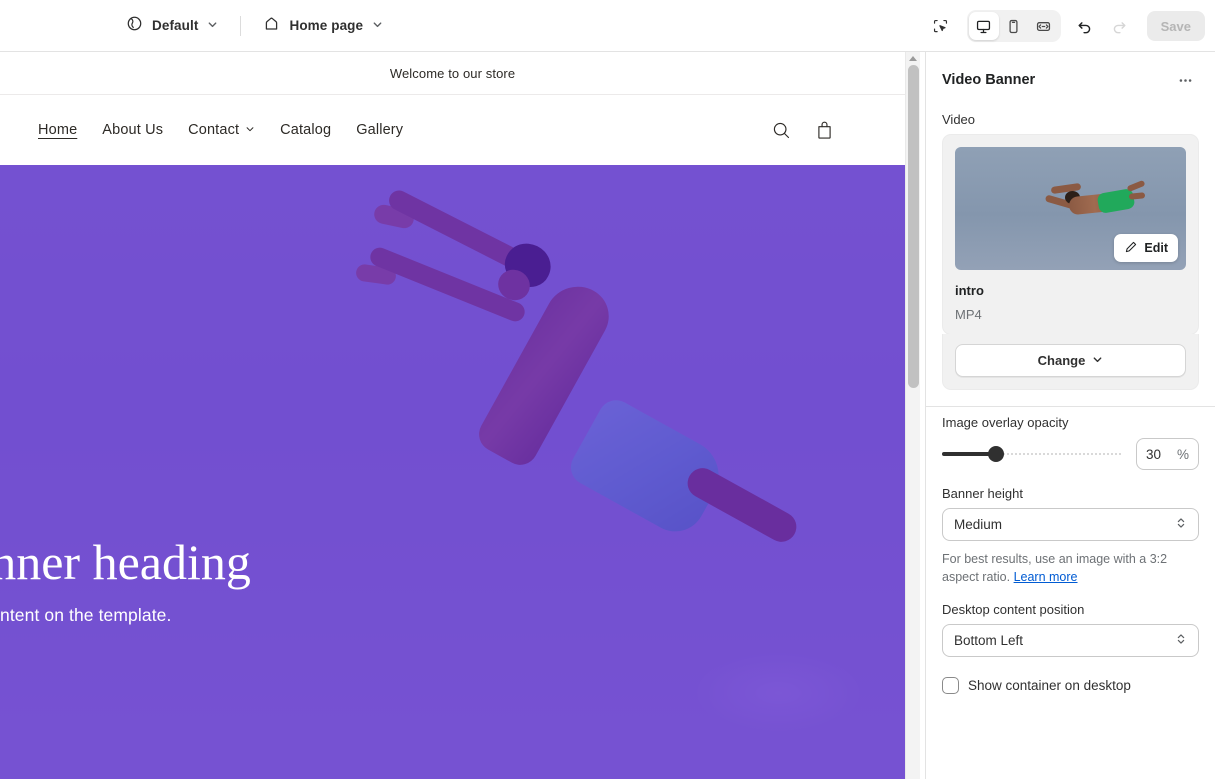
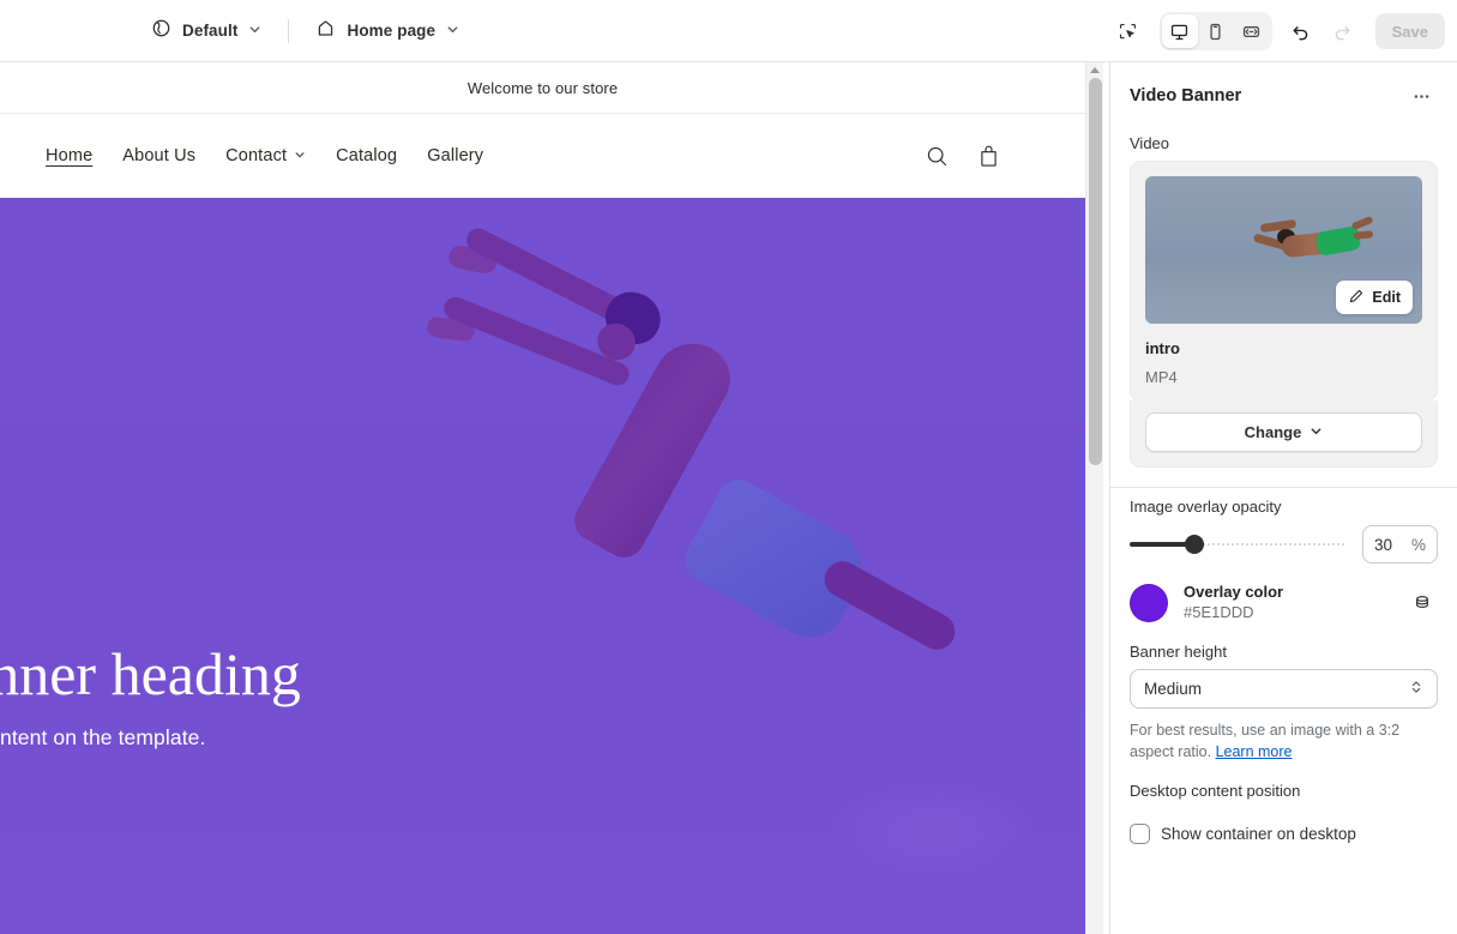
  Default
  Home page
  Save
  Welcome to our store
  Home
  About Us
  Contact
  Catalog
  Gallery
  Video Banner
  Video
  Edit
  intro
  MP4
  Change
  Image overlay opacity
  30
  %
+ Overlay color
+ #5E1DDD
  Banner height
  Medium
  For best results, use an image with a 3:2 aspect ratio. Learn more
  Desktop content position
- Bottom Left
  Show container on desktop
